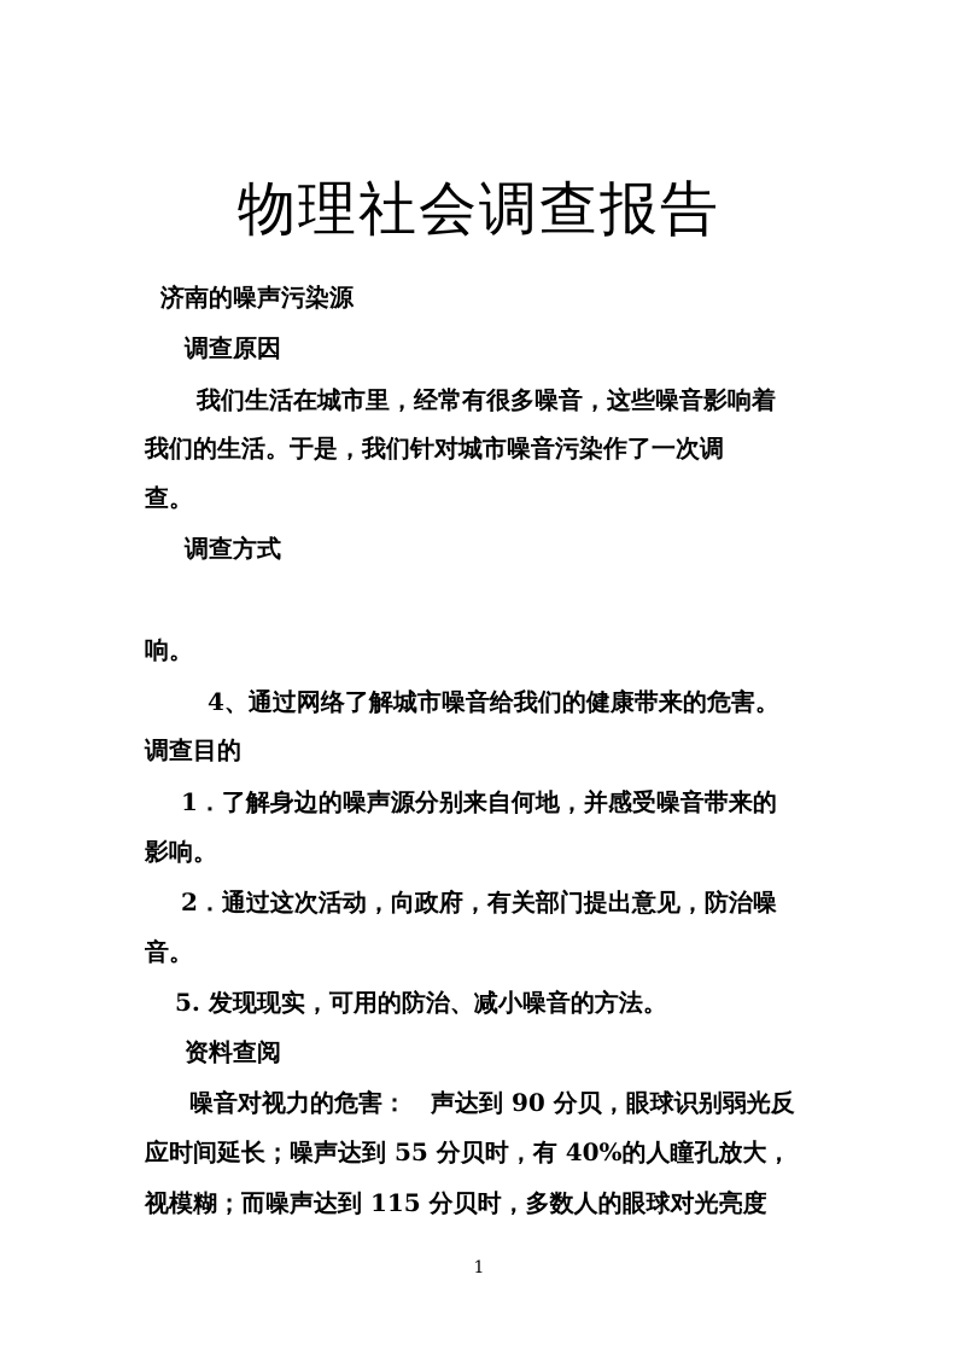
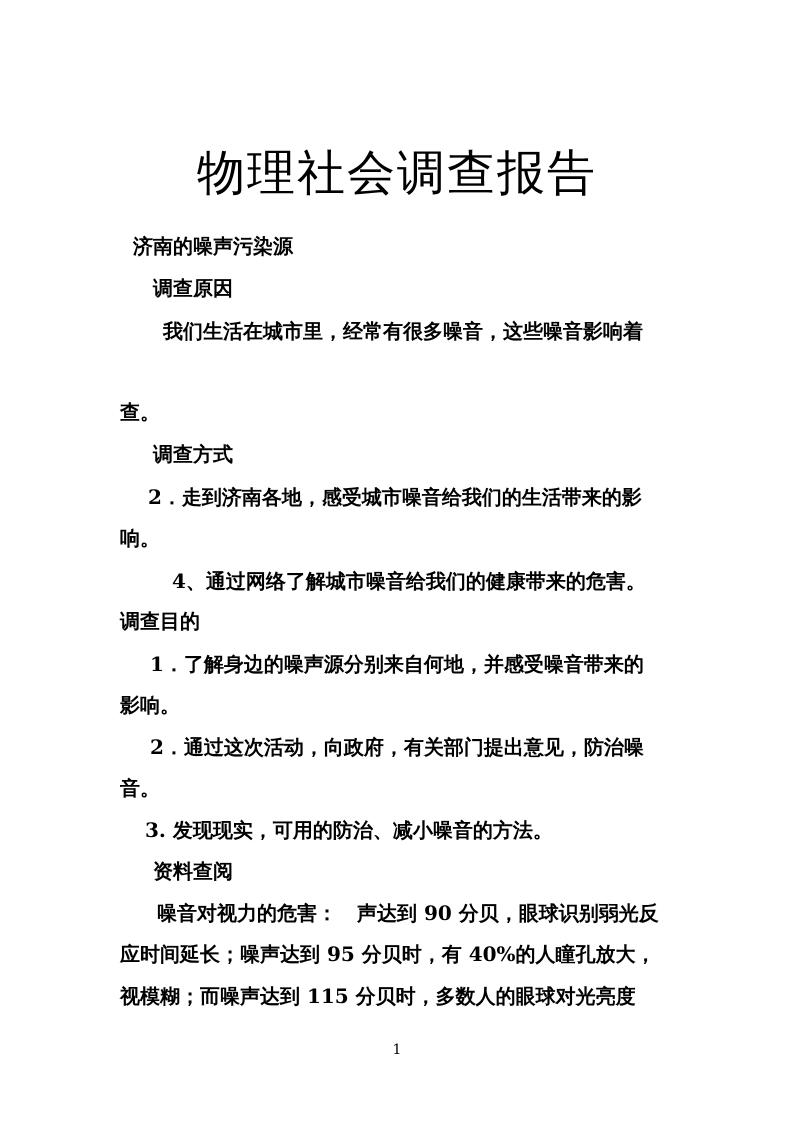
  物理社会调查报告
  济南的噪声污染源
  调查原因
  我们生活在城市里，经常有很多噪音，这些噪音影响着
- 我们的生活。于是，我们针对城市噪音污染作了一次调
  查。
  调查方式
+ 2．走到济南各地，感受城市噪音给我们的生活带来的影
  响。
  4、通过网络了解城市噪音给我们的健康带来的危害。
  调查目的
  1．了解身边的噪声源分别来自何地，并感受噪音带来的
  影响。
  2．通过这次活动，向政府，有关部门提出意见，防治噪
  音。
- 5. 发现现实，可用的防治、减小噪音的方法。
+ 3. 发现现实，可用的防治、减小噪音的方法。
  资料查阅
  噪音对视力的危害： 声达到 90 分贝，眼球识别弱光反
- 应时间延长；噪声达到 55 分贝时，有 40%的人瞳孔放大，
+ 应时间延长；噪声达到 95 分贝时，有 40%的人瞳孔放大，
  视模糊；而噪声达到 115 分贝时，多数人的眼球对光亮度
  1
